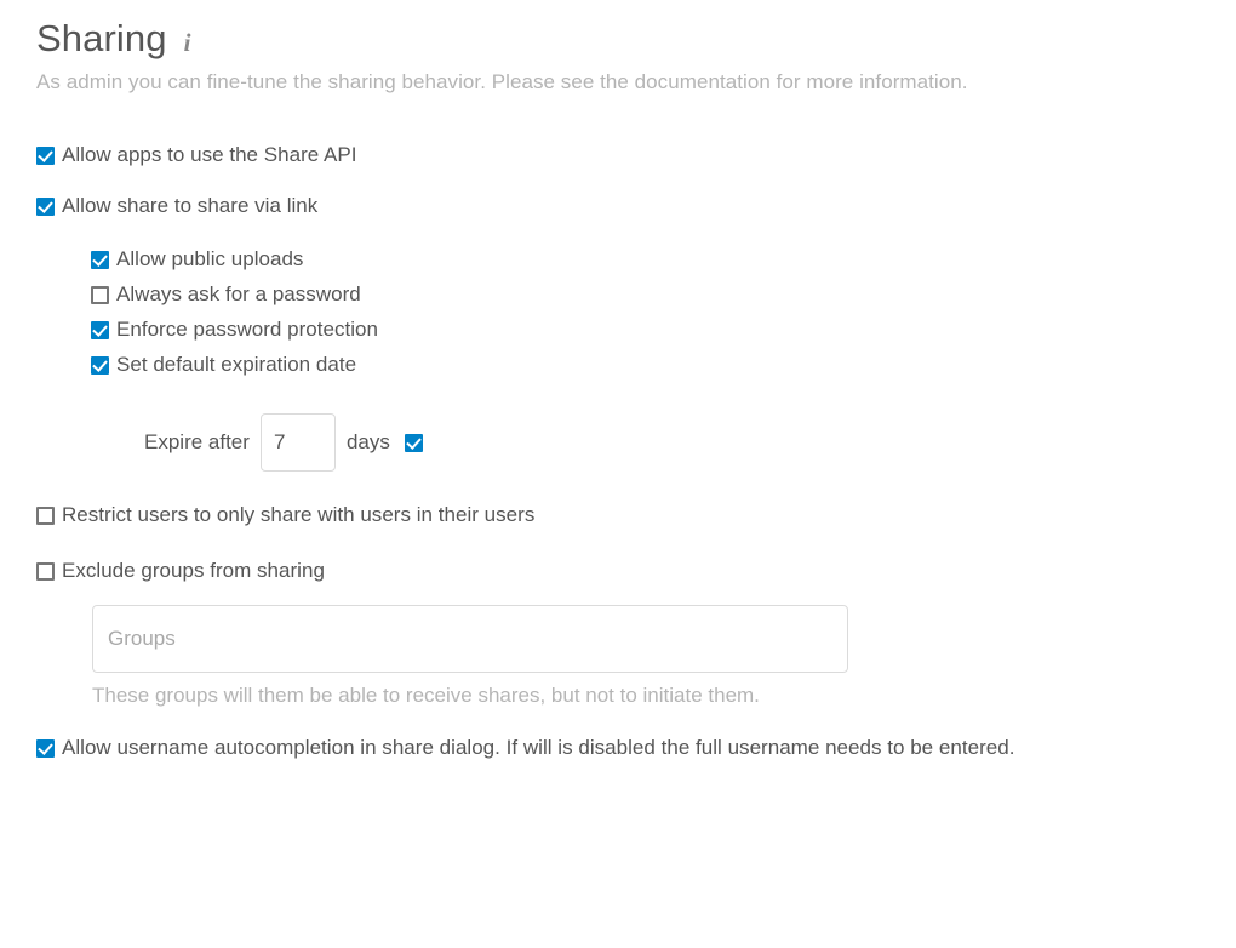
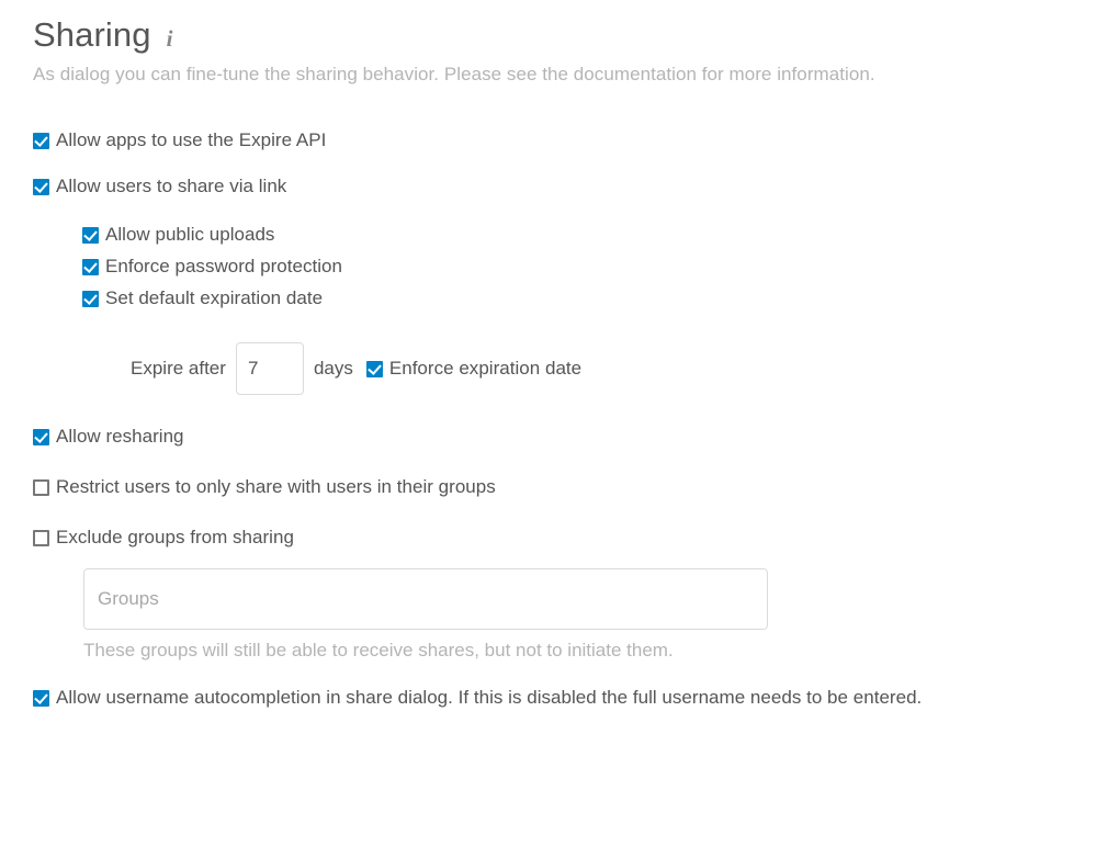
  Sharing
  i
- As admin you can fine-tune the sharing behavior. Please see the documentation for more information.
+ As dialog you can fine-tune the sharing behavior. Please see the documentation for more information.
- Allow apps to use the Share API
+ Allow apps to use the Expire API
- Allow share to share via link
+ Allow users to share via link
  Allow public uploads
- Always ask for a password
  Enforce password protection
  Set default expiration date
  Expire after
  7
  days
+ Enforce expiration date
+ Allow resharing
- Restrict users to only share with users in their users
+ Restrict users to only share with users in their groups
  Exclude groups from sharing
  Groups
- These groups will them be able to receive shares, but not to initiate them.
+ These groups will still be able to receive shares, but not to initiate them.
- Allow username autocompletion in share dialog. If will is disabled the full username needs to be entered.
+ Allow username autocompletion in share dialog. If this is disabled the full username needs to be entered.
